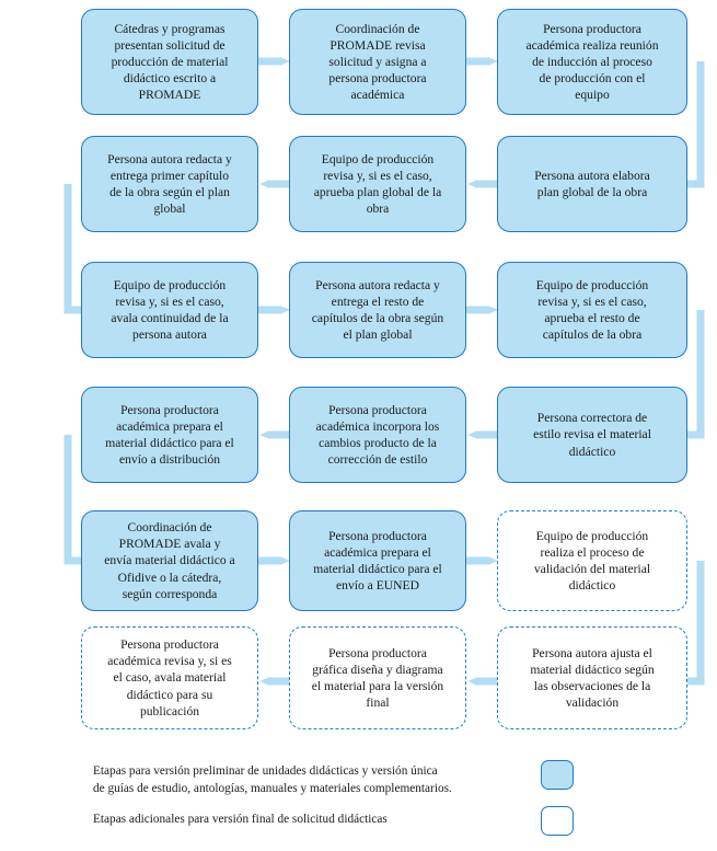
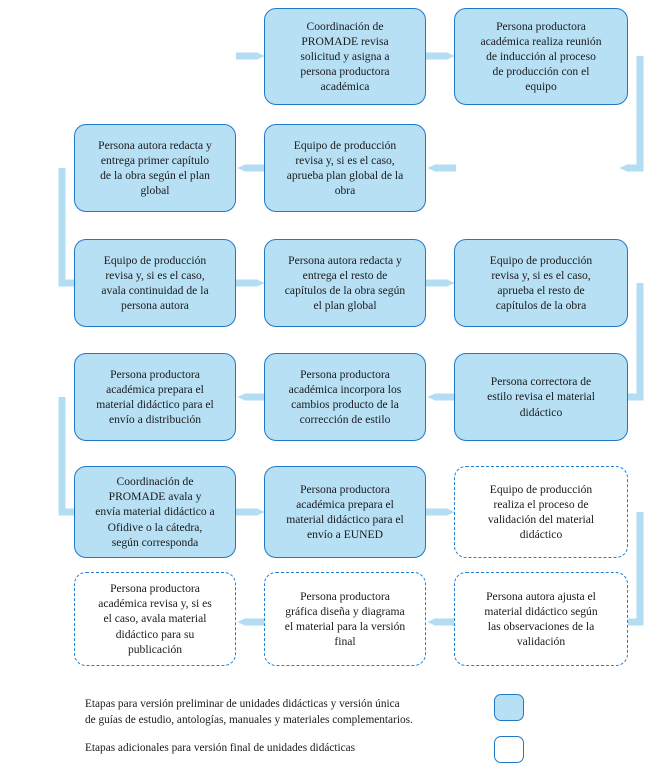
- Cátedras y programas
- presentan solicitud de
- producción de material
- didáctico escrito a
- PROMADE
  Coordinación de
  PROMADE revisa
  solicitud y asigna a
  persona productora
  académica
  Persona productora
  académica realiza reunión
  de inducción al proceso
  de producción con el
  equipo
  Persona autora redacta y
  entrega primer capítulo
  de la obra según el plan
  global
  Equipo de producción
  revisa y, si es el caso,
  aprueba plan global de la
  obra
- Persona autora elabora
- plan global de la obra
  Equipo de producción
  revisa y, si es el caso,
  avala continuidad de la
  persona autora
  Persona autora redacta y
  entrega el resto de
  capítulos de la obra según
  el plan global
  Equipo de producción
  revisa y, si es el caso,
  aprueba el resto de
  capítulos de la obra
  Persona productora
  académica prepara el
  material didáctico para el
  envío a distribución
  Persona productora
  académica incorpora los
  cambios producto de la
  corrección de estilo
  Persona correctora de
  estilo revisa el material
  didáctico
  Coordinación de
  PROMADE avala y
  envía material didáctico a
  Ofidive o la cátedra,
  según corresponda
  Persona productora
  académica prepara el
  material didáctico para el
  envío a EUNED
  Equipo de producción
  realiza el proceso de
  validación del material
  didáctico
  Persona productora
  académica revisa y, si es
  el caso, avala material
  didáctico para su
  publicación
  Persona productora
  gráfica diseña y diagrama
  el material para la versión
  final
  Persona autora ajusta el
  material didáctico según
  las observaciones de la
  validación
  Etapas para versión preliminar de unidades didácticas y versión única
  de guías de estudio, antologías, manuales y materiales complementarios.
- Etapas adicionales para versión final de solicitud didácticas
+ Etapas adicionales para versión final de unidades didácticas
